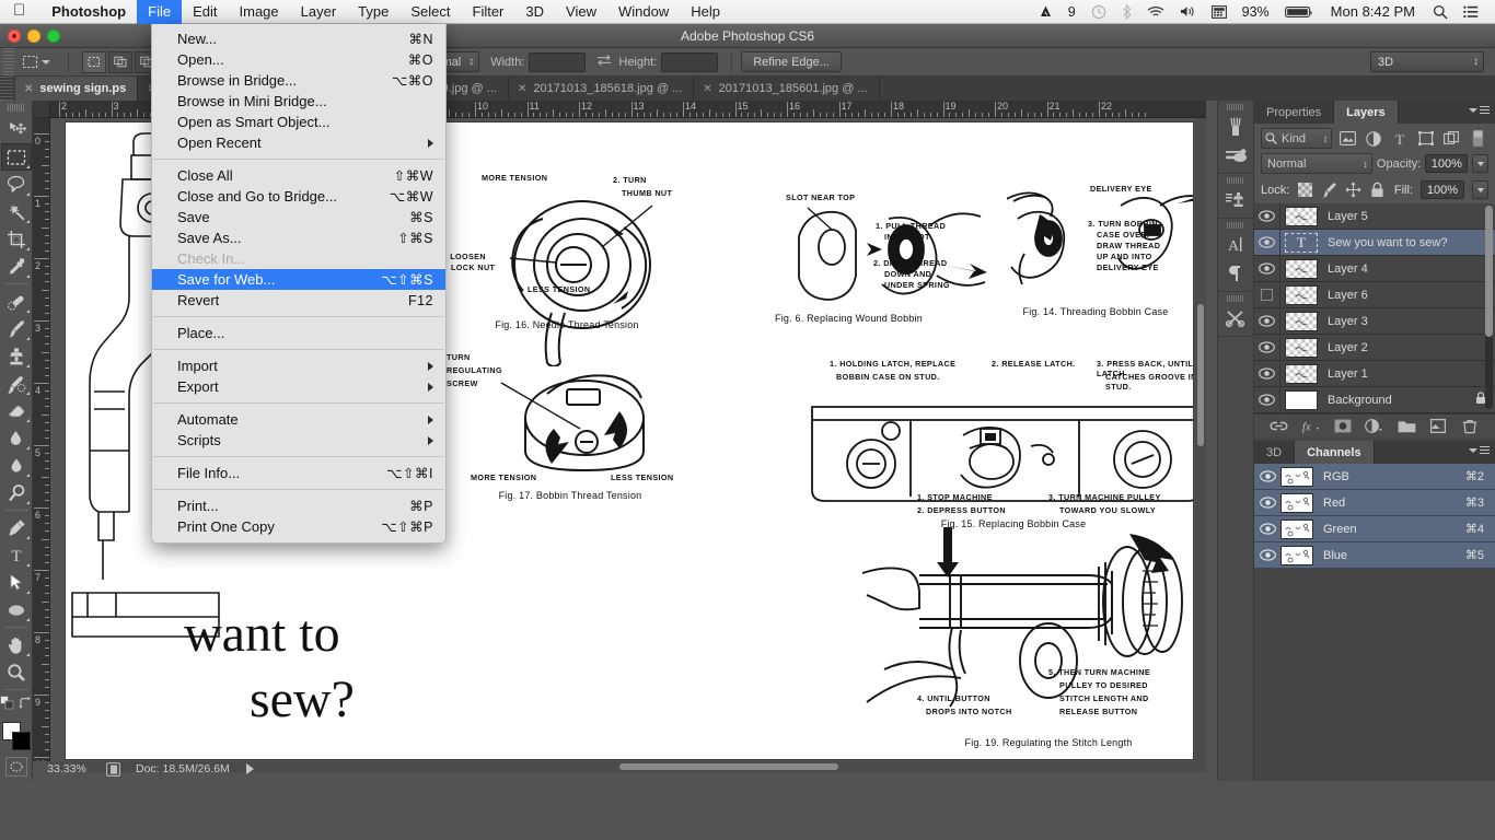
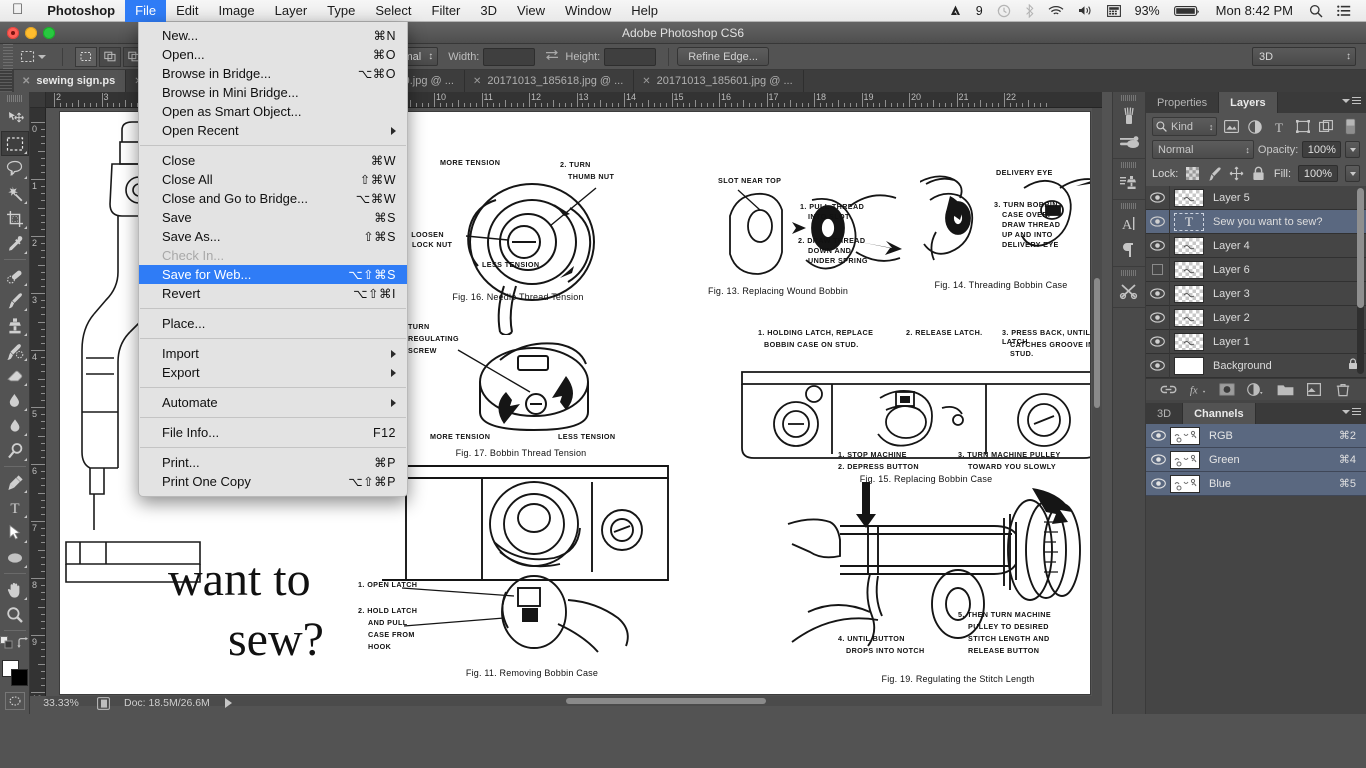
  
  Photoshop
  File
  Edit
  Image
  Layer
  Type
  Select
  Filter
  3D
  View
  Window
  Help
  9
  93%
  Mon 8:42 PM
  Adobe Photoshop CS6
  Width:
  Height:
  Refine Edge...
  3D
  ✕
  sewing sign.ps
  ✕
  20171013_185618.jpg @ ...
  ✕
  20171013_185601.jpg @ ...
  T
  2
  3
  10
  11
  12
  13
  14
  15
  16
  17
  18
  19
  20
  21
  22
  0
  1
  2
  3
  4
  5
  6
  7
  8
  9
  want to
  sew?
  MORE TENSION
  2. TURN
  THUMB NUT
  LOOSEN
  LOCK NUT
  LESS TENSION
  Fig. 16. Needle Thread Tension
  TURN
  REGULATING
  SCREW
  MORE TENSION
  LESS TENSION
  Fig. 17. Bobbin Thread Tension
  SLOT NEAR TOP
- Fig. 6. Replacing Wound Bobbin
+ Fig. 13. Replacing Wound Bobbin
  1. PULL THREAD
  INTO SLOT
  2. DRAW THREAD
  DOWN AND
  UNDER SPRING
  DELIVERY EYE
  3. TURN BOBBIN
  CASE OVER.
  DRAW THREAD
  UP AND INTO
  DELIVERY EYE
  Fig. 14. Threading Bobbin Case
  1. HOLDING LATCH, REPLACE
  BOBBIN CASE ON STUD.
  2. RELEASE LATCH.
  3. PRESS BACK, UNTIL LATCH
  CATCHES GROOVE I STUD.
  Fig. 15. Replacing Bobbin Case
+ 1. OPEN LATCH
+ 2. HOLD LATCH
+ AND PULL
+ CASE FROM
+ HOOK
+ Fig. 11. Removing Bobbin Case
  1. STOP MACHINE
  2. DEPRESS BUTTON
  3. TURN MACHINE PULLEY
  TOWARD YOU SLOWLY
  4. UNTIL BUTTON
  DROPS INTO NOTCH
  5. THEN TURN MACHINE
  PULLEY TO DESIRED
  STITCH LENGTH AND
  RELEASE BUTTON
  Fig. 19. Regulating the Stitch Length
  33.33%
  Doc: 18.5M/26.6M
  A
  Properties
  Layers
  Kind
  T
  Normal
  Opacity:
  100%
  Lock:
  Fill:
  100%
  Layer 5
  T
  Sew you want to sew?
  Layer 4
  Layer 6
  Layer 3
  Layer 2
  Layer 1
  Background
  fx
  3D
  Channels
  RGB
  ⌘2
- Red
- ⌘3
  Green
  ⌘4
  Blue
  ⌘5
  New...
  ⌘N
  Open...
  ⌘O
  Browse in Bridge...
  ⌥⌘O
  Browse in Mini Bridge...
  Open as Smart Object...
  Open Recent
+ Close
+ ⌘W
  Close All
  ⇧⌘W
  Close and Go to Bridge...
  ⌥⌘W
  Save
  ⌘S
  Save As...
  ⇧⌘S
  Check In...
  Save for Web...
  ⌥⇧⌘S
  Revert
- F12
+ ⌥⇧⌘I
  Place...
  Import
  Export
  Automate
- Scripts
  File Info...
- ⌥⇧⌘I
+ F12
  Print...
  ⌘P
  Print One Copy
  ⌥⇧⌘P
